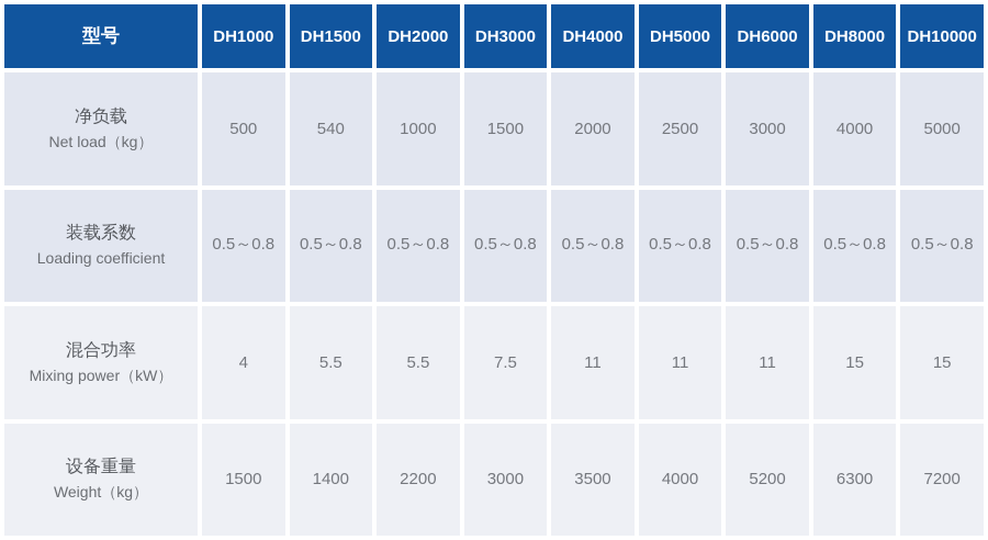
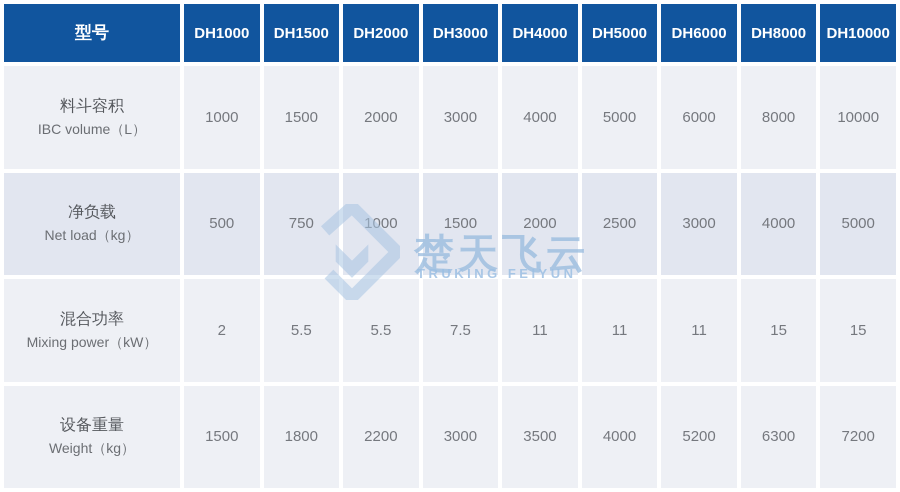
  型号	DH1000	DH1500	DH2000	DH3000	DH4000	DH5000	DH6000	DH8000	DH10000
+ 料斗容积 IBC volume（L）	1000	1500	2000	3000	4000	5000	6000	8000	10000
- 净负载 Net load（kg）	500	540	1000	1500	2000	2500	3000	4000	5000
+ 净负载 Net load（kg）	500	750	1000	1500	2000	2500	3000	4000	5000
- 装载系数 Loading coefficient	0.5～0.8	0.5～0.8	0.5～0.8	0.5～0.8	0.5～0.8	0.5～0.8	0.5～0.8	0.5～0.8	0.5～0.8
- 混合功率 Mixing power（kW）	4	5.5	5.5	7.5	11	11	11	15	15
+ 混合功率 Mixing power（kW）	2	5.5	5.5	7.5	11	11	11	15	15
- 设备重量 Weight（kg）	1500	1400	2200	3000	3500	4000	5200	6300	7200
+ 设备重量 Weight（kg）	1500	1800	2200	3000	3500	4000	5200	6300	7200
+ 楚天飞云
+ TRUKING FEIYUN
